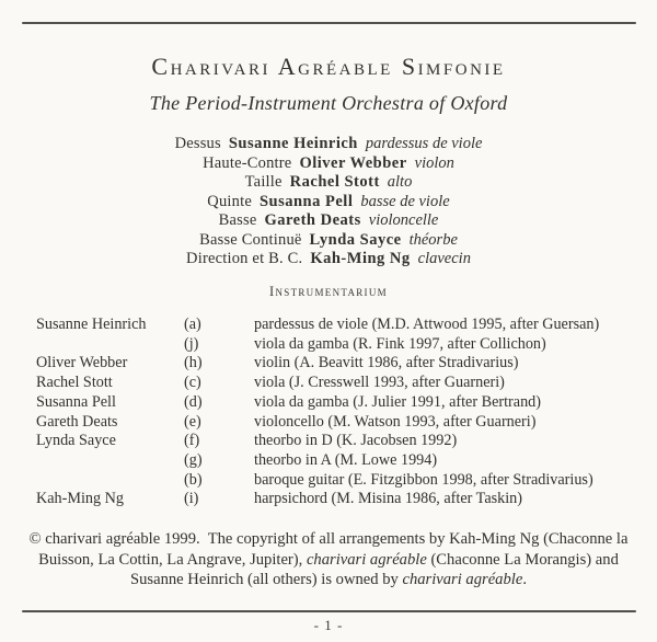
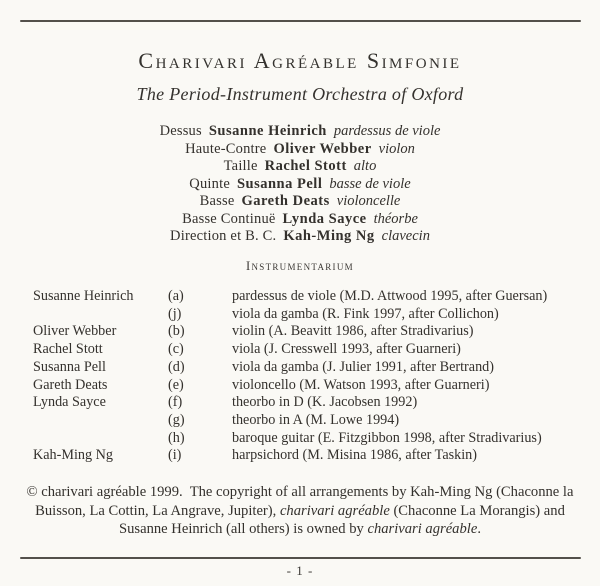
  Charivari Agréable Simfonie
  The Period-Instrument Orchestra of Oxford
  Dessus Susanne Heinrich pardessus de viole
  Haute-Contre Oliver Webber violon
  Taille Rachel Stott alto
  Quinte Susanna Pell basse de viole
  Basse Gareth Deats violoncelle
  Basse Continuë Lynda Sayce théorbe
  Direction et B. C. Kah-Ming Ng clavecin
  Instrumentarium
  Susanne Heinrich
  (a)
  pardessus de viole (M.D. Attwood 1995, after Guersan)
  (j)
  viola da gamba (R. Fink 1997, after Collichon)
  Oliver Webber
- (h)
+ (b)
  violin (A. Beavitt 1986, after Stradivarius)
  Rachel Stott
  (c)
  viola (J. Cresswell 1993, after Guarneri)
  Susanna Pell
  (d)
  viola da gamba (J. Julier 1991, after Bertrand)
  Gareth Deats
  (e)
  violoncello (M. Watson 1993, after Guarneri)
  Lynda Sayce
  (f)
  theorbo in D (K. Jacobsen 1992)
  (g)
  theorbo in A (M. Lowe 1994)
- (b)
+ (h)
  baroque guitar (E. Fitzgibbon 1998, after Stradivarius)
  Kah-Ming Ng
  (i)
  harpsichord (M. Misina 1986, after Taskin)
  © charivari agréable 1999. The copyright of all arrangements by Kah-Ming Ng (Chaconne la Buisson, La Cottin, La Angrave, Jupiter), charivari agréable (Chaconne La Morangis) and Susanne Heinrich (all others) is owned by charivari agréable.
  - 1 -
